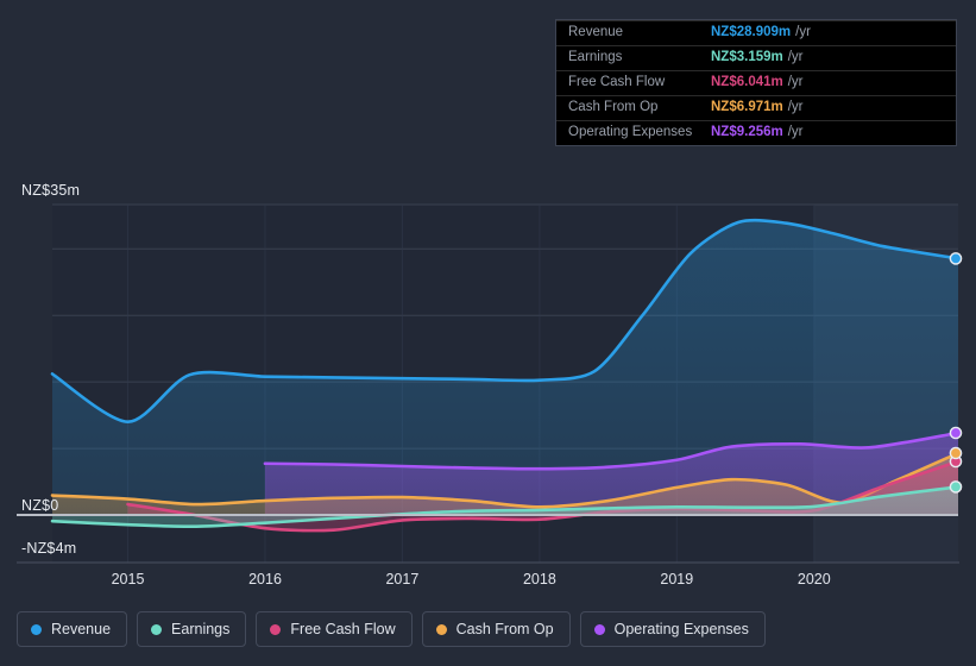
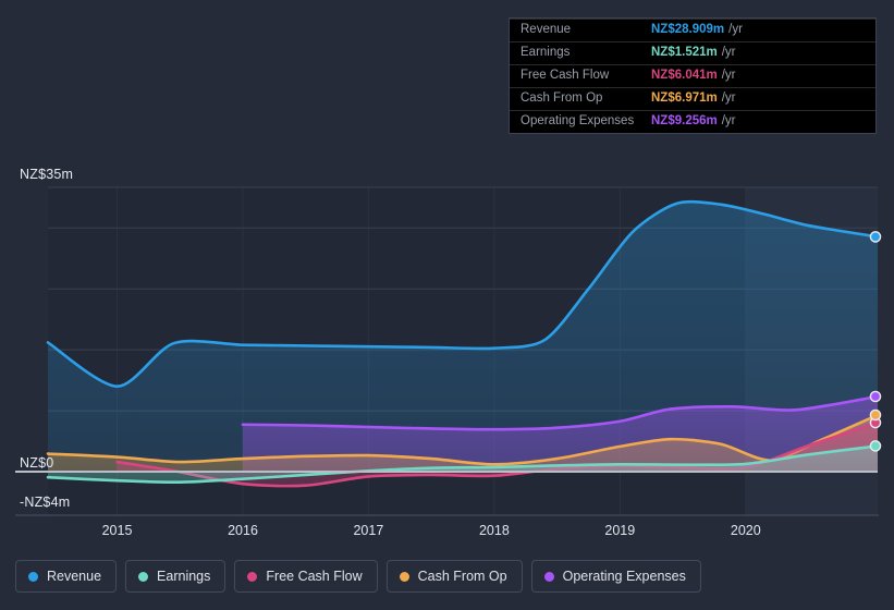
  NZ$35m
  NZ$0
  -NZ$4m
  2015
  2016
  2017
  2018
  2019
  2020
  Revenue
  NZ$28.909m /yr
  Earnings
- NZ$3.159m /yr
+ NZ$1.521m /yr
  Free Cash Flow
  NZ$6.041m /yr
  Cash From Op
  NZ$6.971m /yr
  Operating Expenses
  NZ$9.256m /yr
  Revenue
  Earnings
  Free Cash Flow
  Cash From Op
  Operating Expenses
